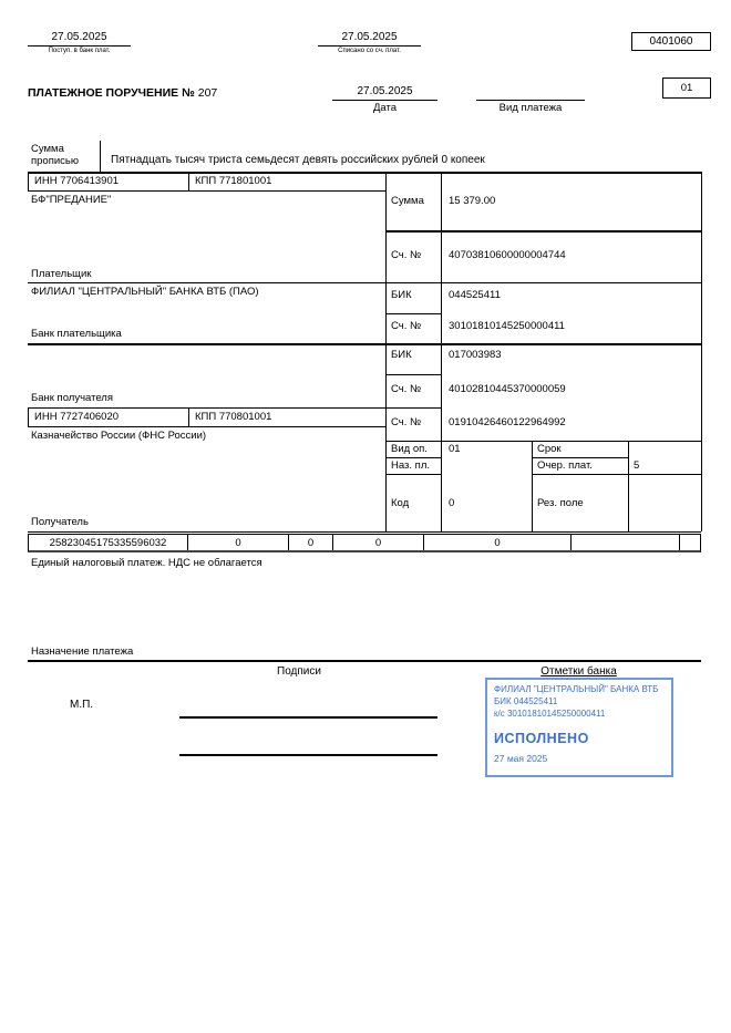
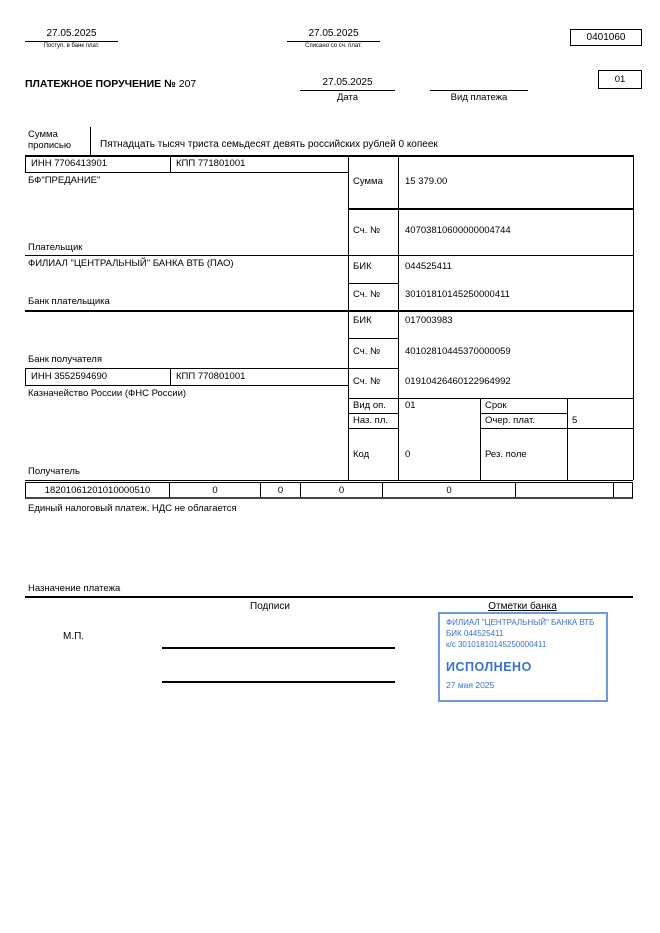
  27.05.2025
  27.05.2025
  0401060
  ПЛАТЕЖНОЕ ПОРУЧЕНИЕ № 207
  27.05.2025
  Дата
  Вид платежа
  01
  Сумма прописью
  Пятнадцать тысяч триста семьдесят девять российских рублей 0 копеек
  ИНН 7706413901
  КПП 771801001
  БФ"ПРЕДАНИЕ"
  Плательщик
  Сумма
  15 379.00
  Сч. №
  40703810600000004744
  ФИЛИАЛ "ЦЕНТРАЛЬНЫЙ" БАНКА ВТБ (ПАО)
  Банк плательщика
  БИК
  044525411
  Сч. №
  30101810145250000411
  Банк получателя
  БИК
  017003983
  Сч. №
  40102810445370000059
- ИНН 7727406020
+ ИНН 3552594690
  КПП 770801001
  Казначейство России (ФНС России)
  Получатель
  Сч. №
  01910426460122964992
  Вид оп.
  01
  Срок
  Наз. пл.
  Очер. плат.
  5
  Код
  0
  Рез. поле
- 25823045175335596032
+ 18201061201010000510
  0
  0
  0
  0
  Единый налоговый платеж. НДС не облагается
  Назначение платежа
  Подписи
  Отметки банка
  М.П.
  ФИЛИАЛ "ЦЕНТРАЛЬНЫЙ" БАНКА ВТБ
  БИК 044525411
  к/с 30101810145250000411
  ИСПОЛНЕНО
  27 мая 2025
